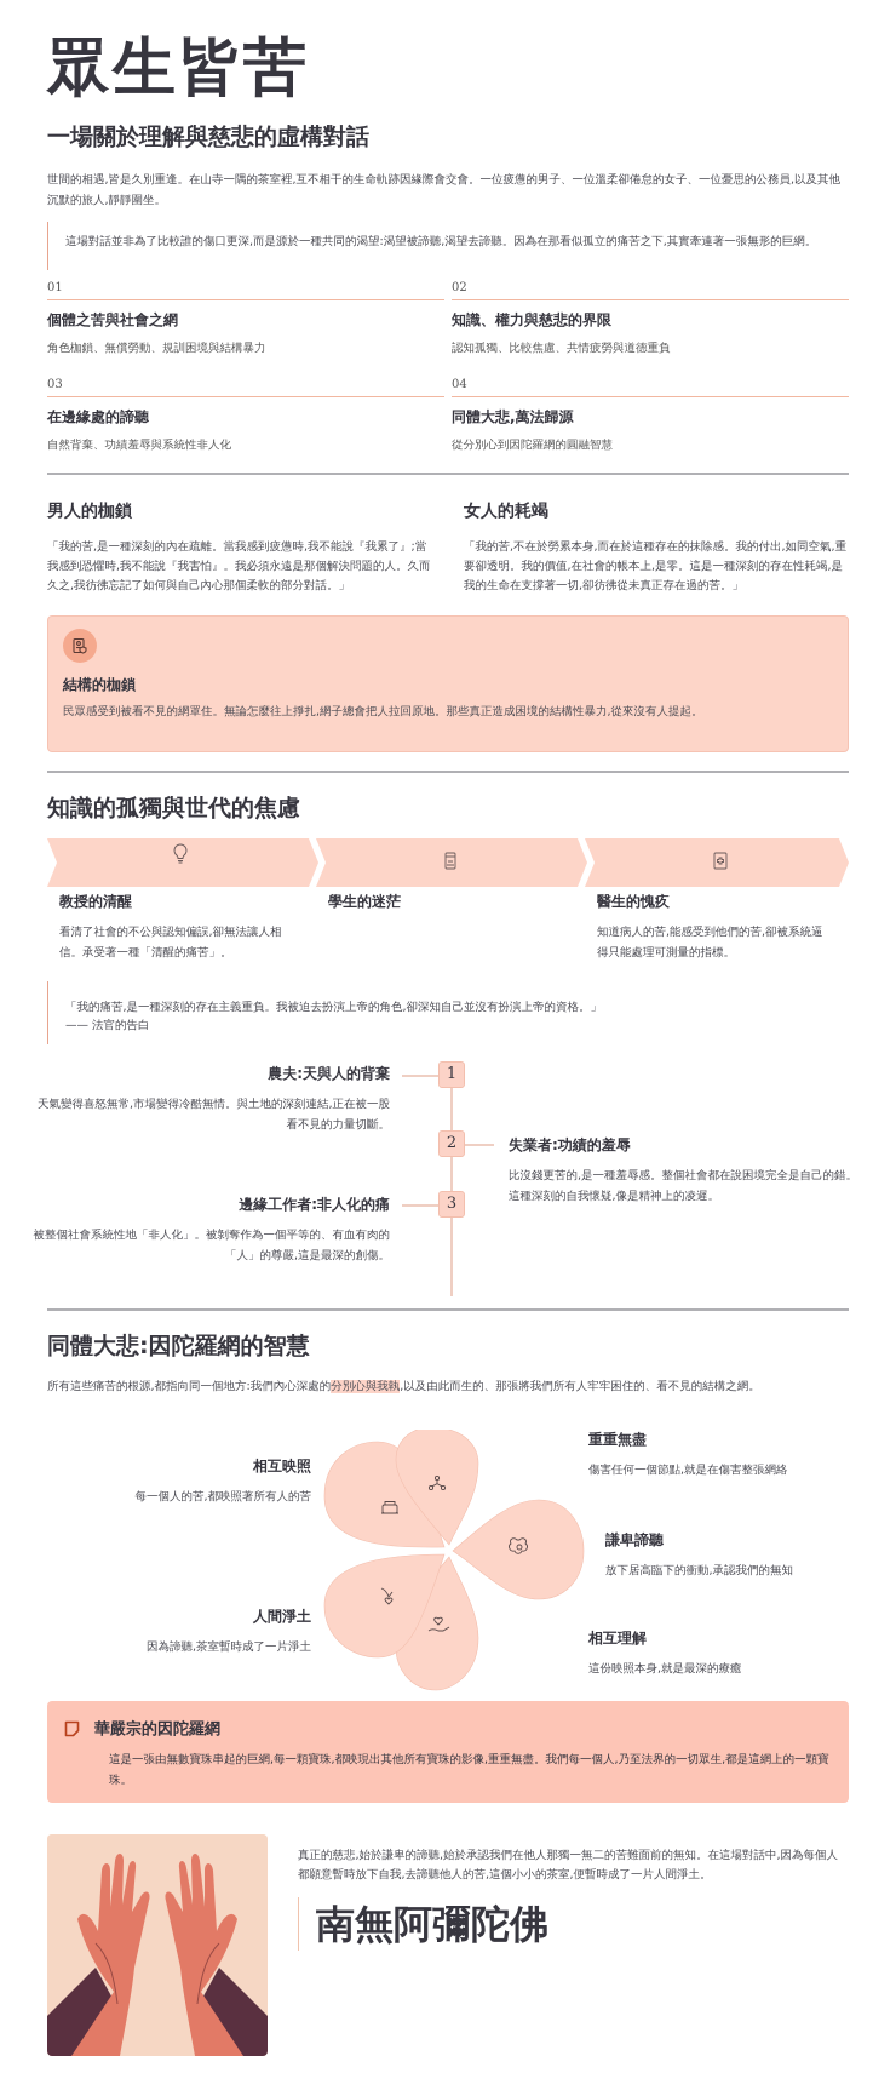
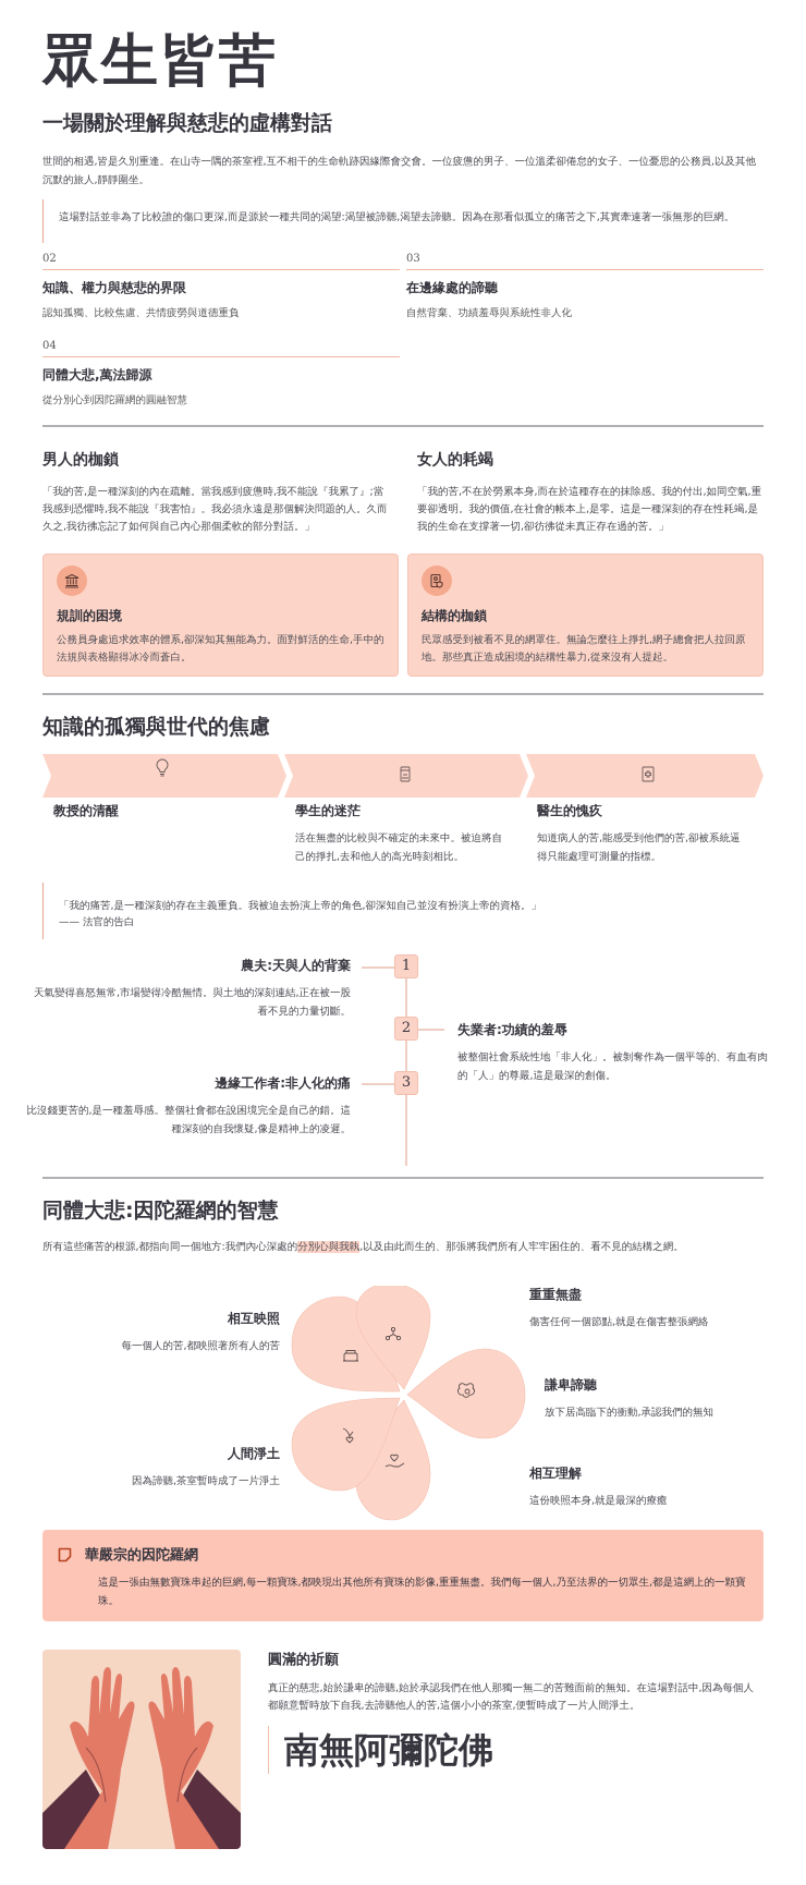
  眾生皆苦
  一場關於理解與慈悲的虛構對話
  世間的相遇,皆是久別重逢。在山寺一隅的茶室裡,互不相干的生命軌跡因緣際會交會。一位疲憊的男子、一位溫柔卻倦怠的女子、一位憂思的公務員,以及其他沉默的旅人,靜靜圍坐。
  這場對話並非為了比較誰的傷口更深,而是源於一種共同的渴望:渴望被諦聽,渴望去諦聽。因為在那看似孤立的痛苦之下,其實牽連著一張無形的巨網。
- 01
- 個體之苦與社會之網
- 角色枷鎖、無償勞動、規訓困境與結構暴力
  02
  知識、權力與慈悲的界限
  認知孤獨、比較焦慮、共情疲勞與道德重負
  03
  在邊緣處的諦聽
  自然背棄、功績羞辱與系統性非人化
  04
  同體大悲,萬法歸源
  從分別心到因陀羅網的圓融智慧
  男人的枷鎖
  「我的苦,是一種深刻的內在疏離。當我感到疲憊時,我不能說『我累了』;當我感到恐懼時,我不能說『我害怕』。我必須永遠是那個解決問題的人。久而久之,我彷彿忘記了如何與自己內心那個柔軟的部分對話。」
  女人的耗竭
  「我的苦,不在於勞累本身,而在於這種存在的抹除感。我的付出,如同空氣,重要卻透明。我的價值,在社會的帳本上,是零。這是一種深刻的存在性耗竭,是我的生命在支撐著一切,卻彷彿從未真正存在過的苦。」
+ 規訓的困境
+ 公務員身處追求效率的體系,卻深知其無能為力。面對鮮活的生命,手中的法規與表格顯得冰冷而蒼白。
  結構的枷鎖
  民眾感受到被看不見的網罩住。無論怎麼往上掙扎,網子總會把人拉回原地。那些真正造成困境的結構性暴力,從來沒有人提起。
  知識的孤獨與世代的焦慮
  教授的清醒
- 看清了社會的不公與認知偏誤,卻無法讓人相信。承受著一種「清醒的痛苦」。
  學生的迷茫
+ 活在無盡的比較與不確定的未來中。被迫將自己的掙扎,去和他人的高光時刻相比。
  醫生的愧疚
  知道病人的苦,能感受到他們的苦,卻被系統逼得只能處理可測量的指標。
  「我的痛苦,是一種深刻的存在主義重負。我被迫去扮演上帝的角色,卻深知自己並沒有扮演上帝的資格。」
  —— 法官的告白
  1
  2
  3
  農夫:天與人的背棄
  天氣變得喜怒無常,市場變得冷酷無情。與土地的深刻連結,正在被一股看不見的力量切斷。
  失業者:功績的羞辱
- 比沒錢更苦的,是一種羞辱感。整個社會都在說困境完全是自己的錯。這種深刻的自我懷疑,像是精神上的凌遲。
+ 被整個社會系統性地「非人化」。被剝奪作為一個平等的、有血有肉的「人」的尊嚴,這是最深的創傷。
  邊緣工作者:非人化的痛
- 被整個社會系統性地「非人化」。被剝奪作為一個平等的、有血有肉的「人」的尊嚴,這是最深的創傷。
+ 比沒錢更苦的,是一種羞辱感。整個社會都在說困境完全是自己的錯。這種深刻的自我懷疑,像是精神上的凌遲。
  同體大悲:因陀羅網的智慧
  所有這些痛苦的根源,都指向同一個地方:我們內心深處的分別心與我執,以及由此而生的、那張將我們所有人牢牢困住的、看不見的結構之網。
  相互映照
  每一個人的苦,都映照著所有人的苦
  重重無盡
  傷害任何一個節點,就是在傷害整張網絡
  謙卑諦聽
  放下居高臨下的衝動,承認我們的無知
  相互理解
  這份映照本身,就是最深的療癒
  人間淨土
  因為諦聽,茶室暫時成了一片淨土
  華嚴宗的因陀羅網
  這是一張由無數寶珠串起的巨網,每一顆寶珠,都映現出其他所有寶珠的影像,重重無盡。我們每一個人,乃至法界的一切眾生,都是這網上的一顆寶珠。
+ 圓滿的祈願
  真正的慈悲,始於謙卑的諦聽,始於承認我們在他人那獨一無二的苦難面前的無知。在這場對話中,因為每個人都願意暫時放下自我,去諦聽他人的苦,這個小小的茶室,便暫時成了一片人間淨土。
  南無阿彌陀佛
